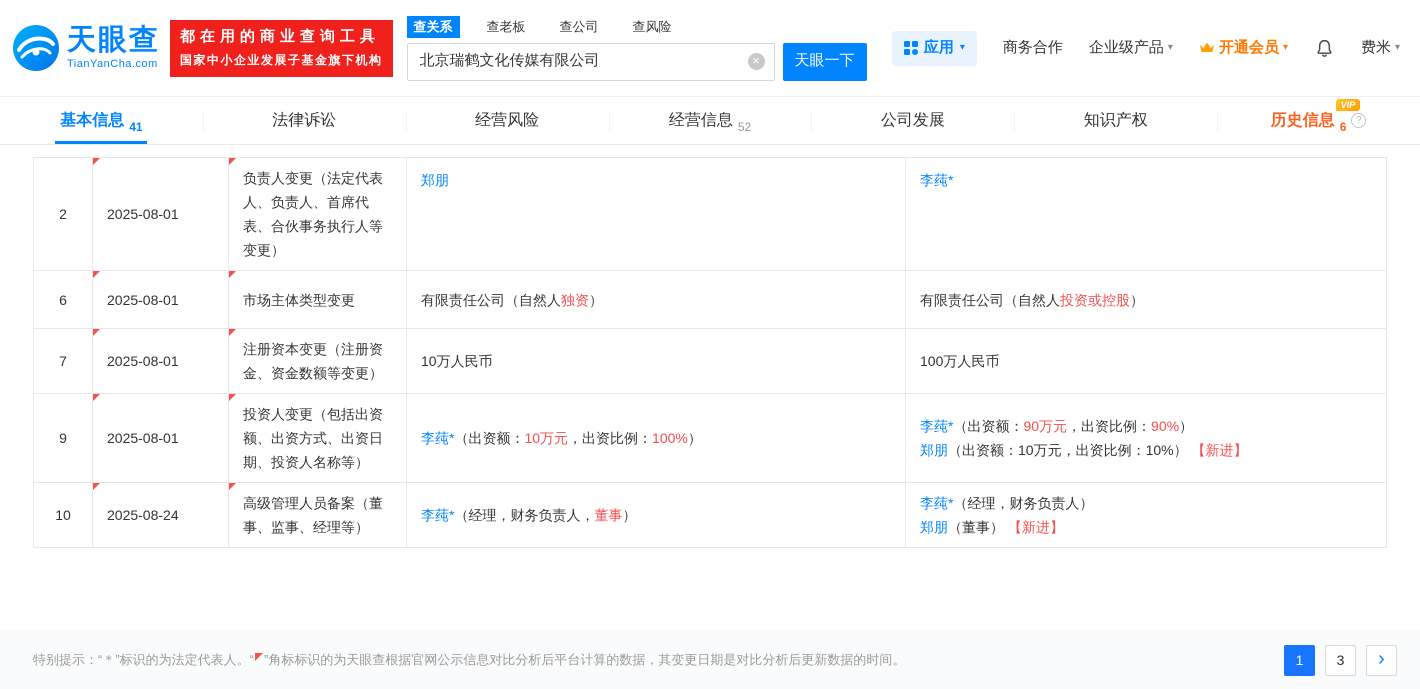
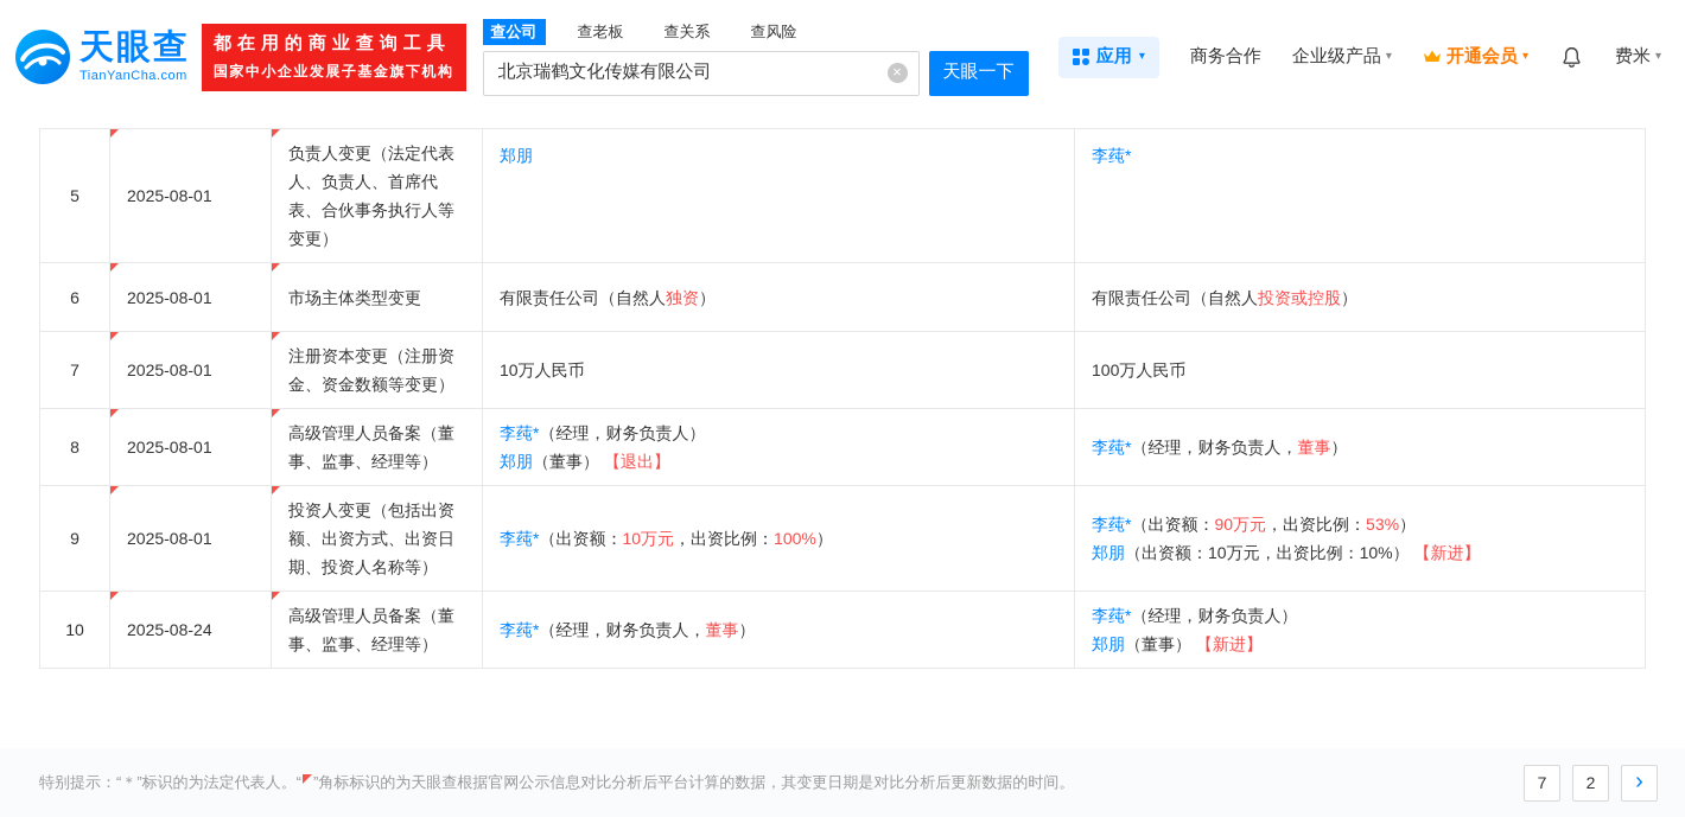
  天眼查
  TianYanCha.com
  都在用的商业查询工具
  国家中小企业发展子基金旗下机构
- 查关系
+ 查公司
  查老板
- 查公司
+ 查关系
  查风险
  北京瑞鹤文化传媒有限公司
  ×
  天眼一下
  应用
  ▾
  商务合作
  企业级产品
  ▾
  开通会员
  ▾
  费米
  ▾
- 基本信息
- 41
- 法律诉讼
- 经营风险
- 经营信息
- 52
- 公司发展
- 知识产权
- 历史信息
- VIP
- 6
- ?
- 2	2025-08-01	负责人变更（法定代表人、负责人、首席代表、合伙事务执行人等变更）	郑朋	李莼*
+ 5	2025-08-01	负责人变更（法定代表人、负责人、首席代表、合伙事务执行人等变更）	郑朋	李莼*
  6	2025-08-01	市场主体类型变更	有限责任公司（自然人独资）	有限责任公司（自然人投资或控股）
  7	2025-08-01	注册资本变更（注册资金、资金数额等变更）	10万人民币	100万人民币
+ 8	2025-08-01	高级管理人员备案（董事、监事、经理等）	李莼*（经理，财务负责人）郑朋（董事） 【退出】	李莼*（经理，财务负责人，董事）
- 9	2025-08-01	投资人变更（包括出资额、出资方式、出资日期、投资人名称等）	李莼*（出资额：10万元，出资比例：100%）	李莼*（出资额：90万元，出资比例：90%）郑朋（出资额：10万元，出资比例：10%） 【新进】
+ 9	2025-08-01	投资人变更（包括出资额、出资方式、出资日期、投资人名称等）	李莼*（出资额：10万元，出资比例：100%）	李莼*（出资额：90万元，出资比例：53%）郑朋（出资额：10万元，出资比例：10%） 【新进】
  10	2025-08-24	高级管理人员备案（董事、监事、经理等）	李莼*（经理，财务负责人，董事）	李莼*（经理，财务负责人）郑朋（董事） 【新进】
  特别提示：“＊”标识的为法定代表人。“ ”角标标识的为天眼查根据官网公示信息对比分析后平台计算的数据，其变更日期是对比分析后更新数据的时间。
- 1
+ 7
- 3
+ 2
  ›
